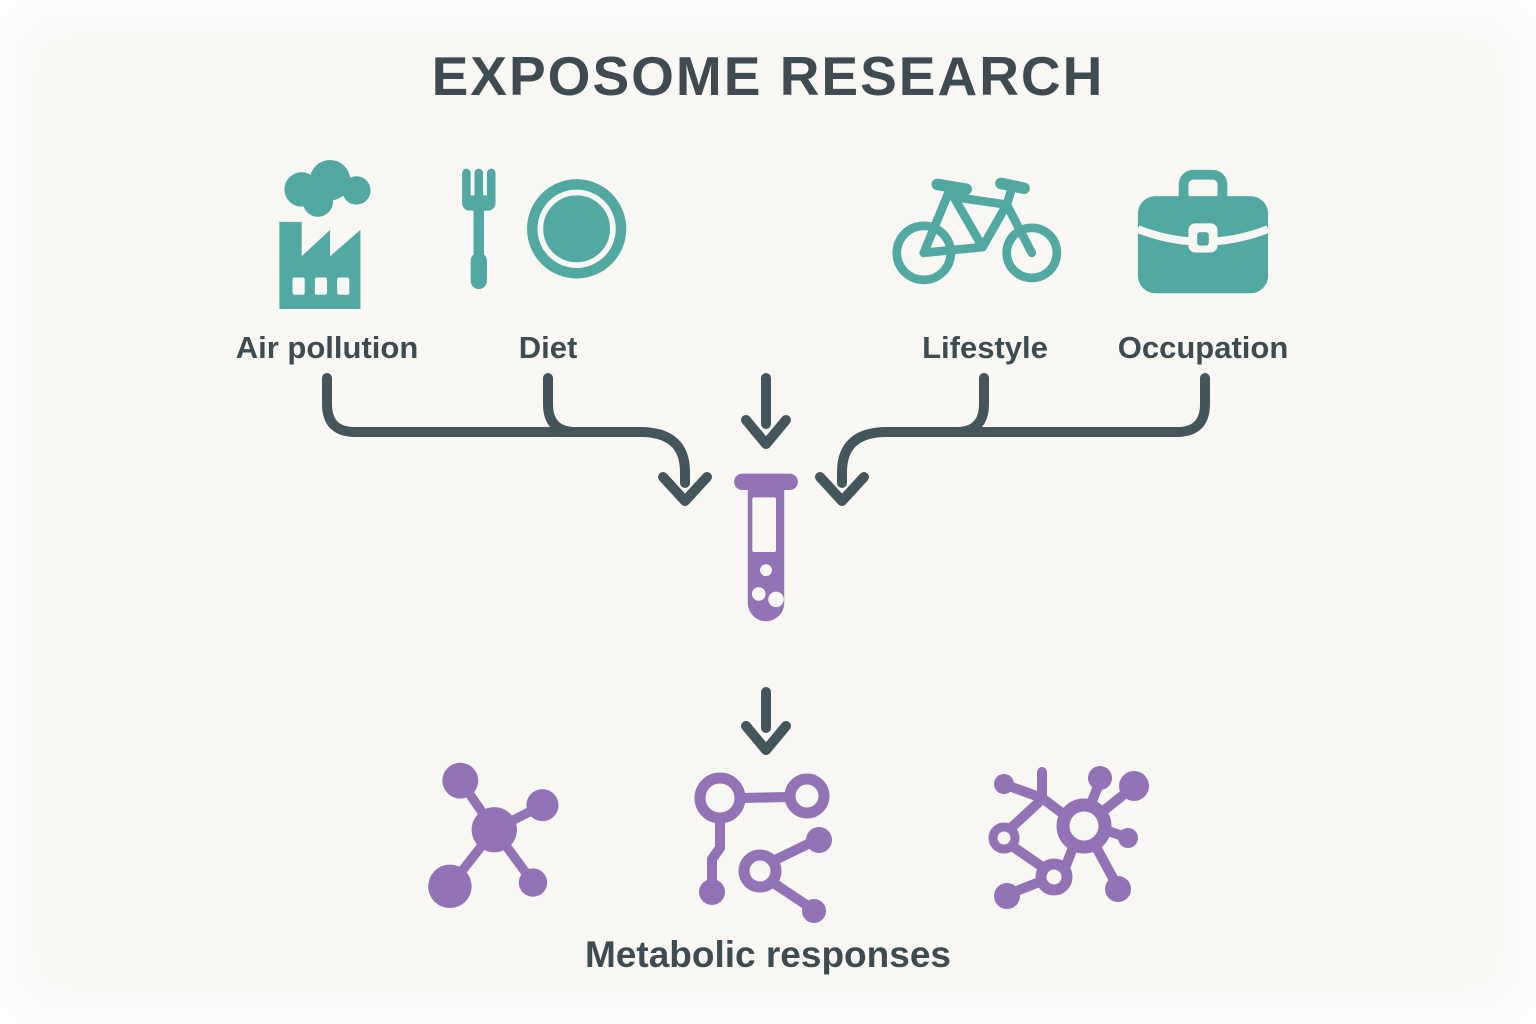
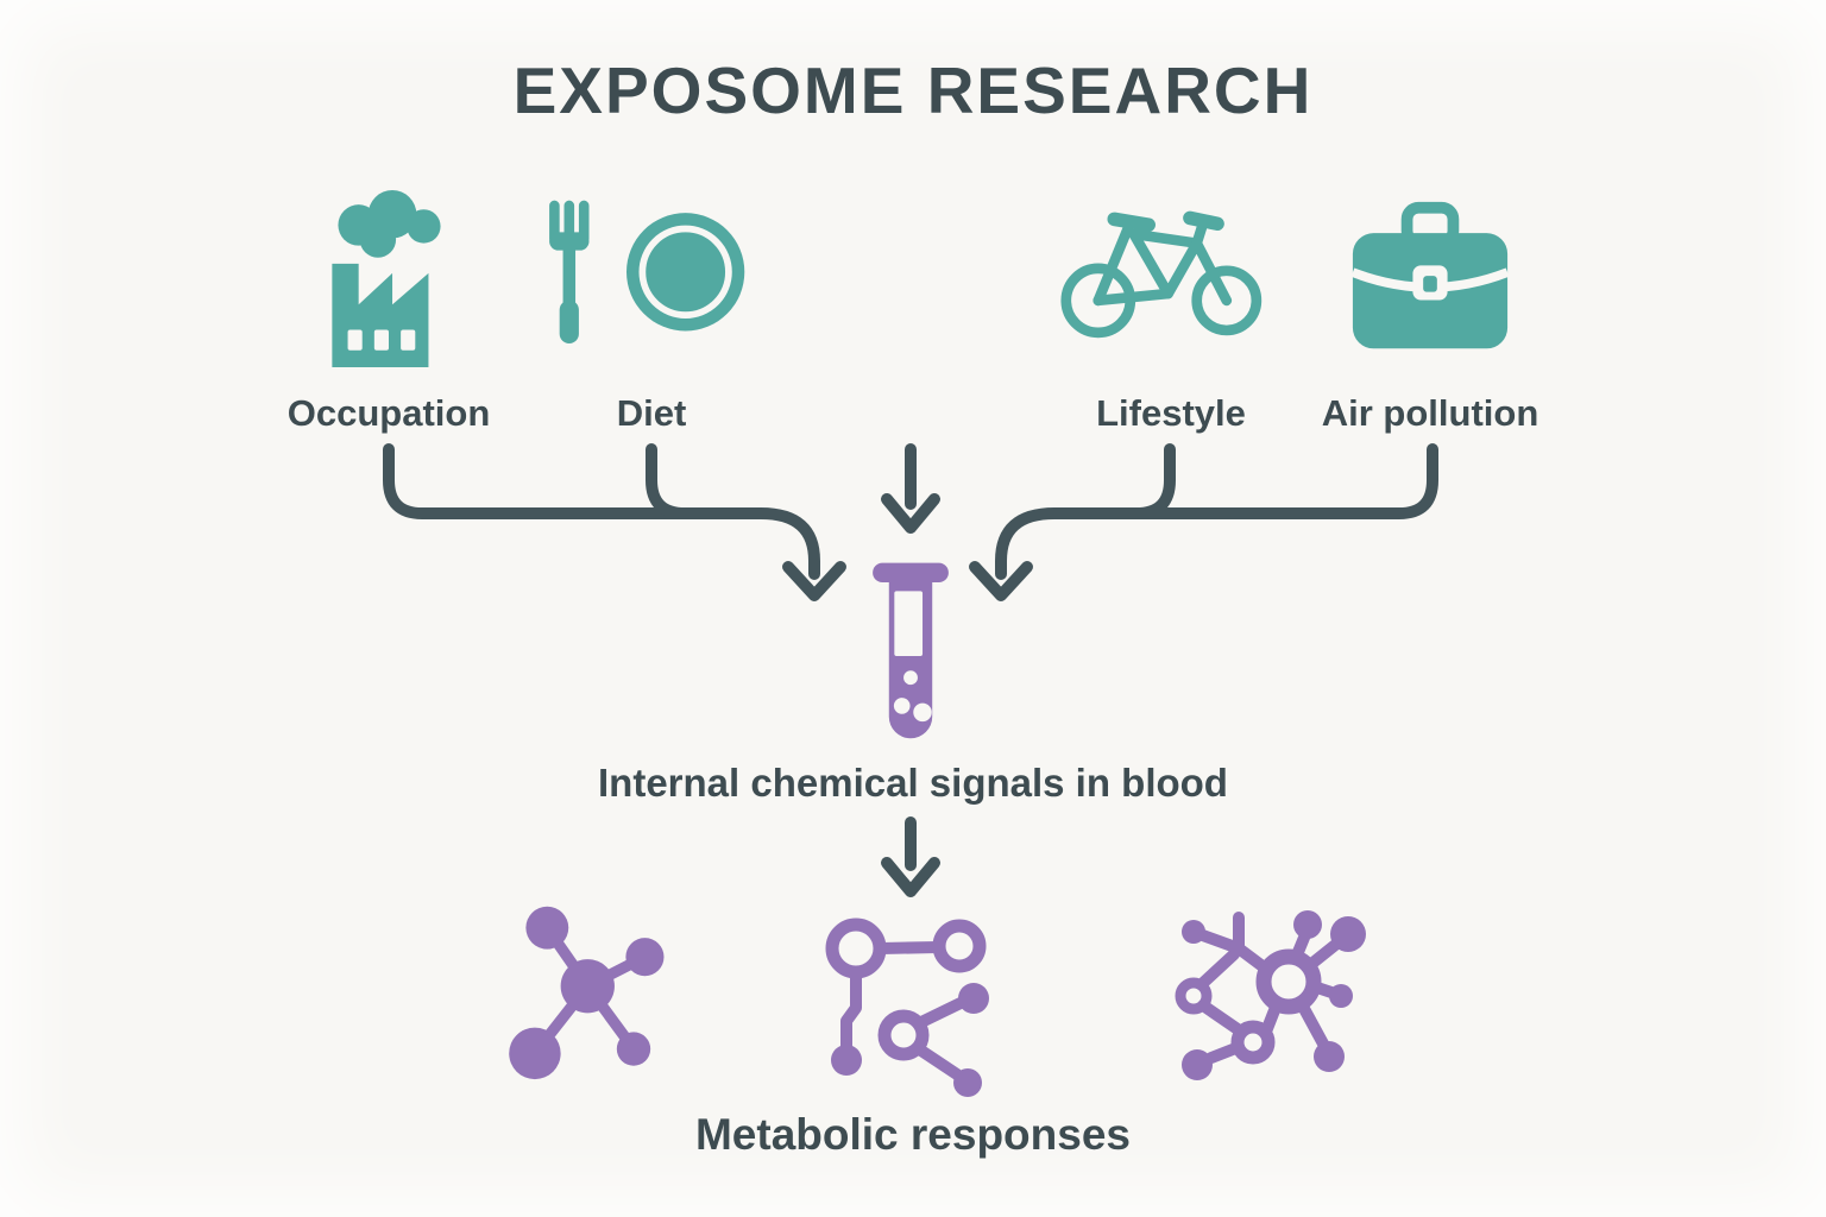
  EXPOSOME RESEARCH
- Air pollution
+ Occupation
  Diet
  Lifestyle
- Occupation
+ Air pollution
+ Internal chemical signals in blood
  Metabolic responses
